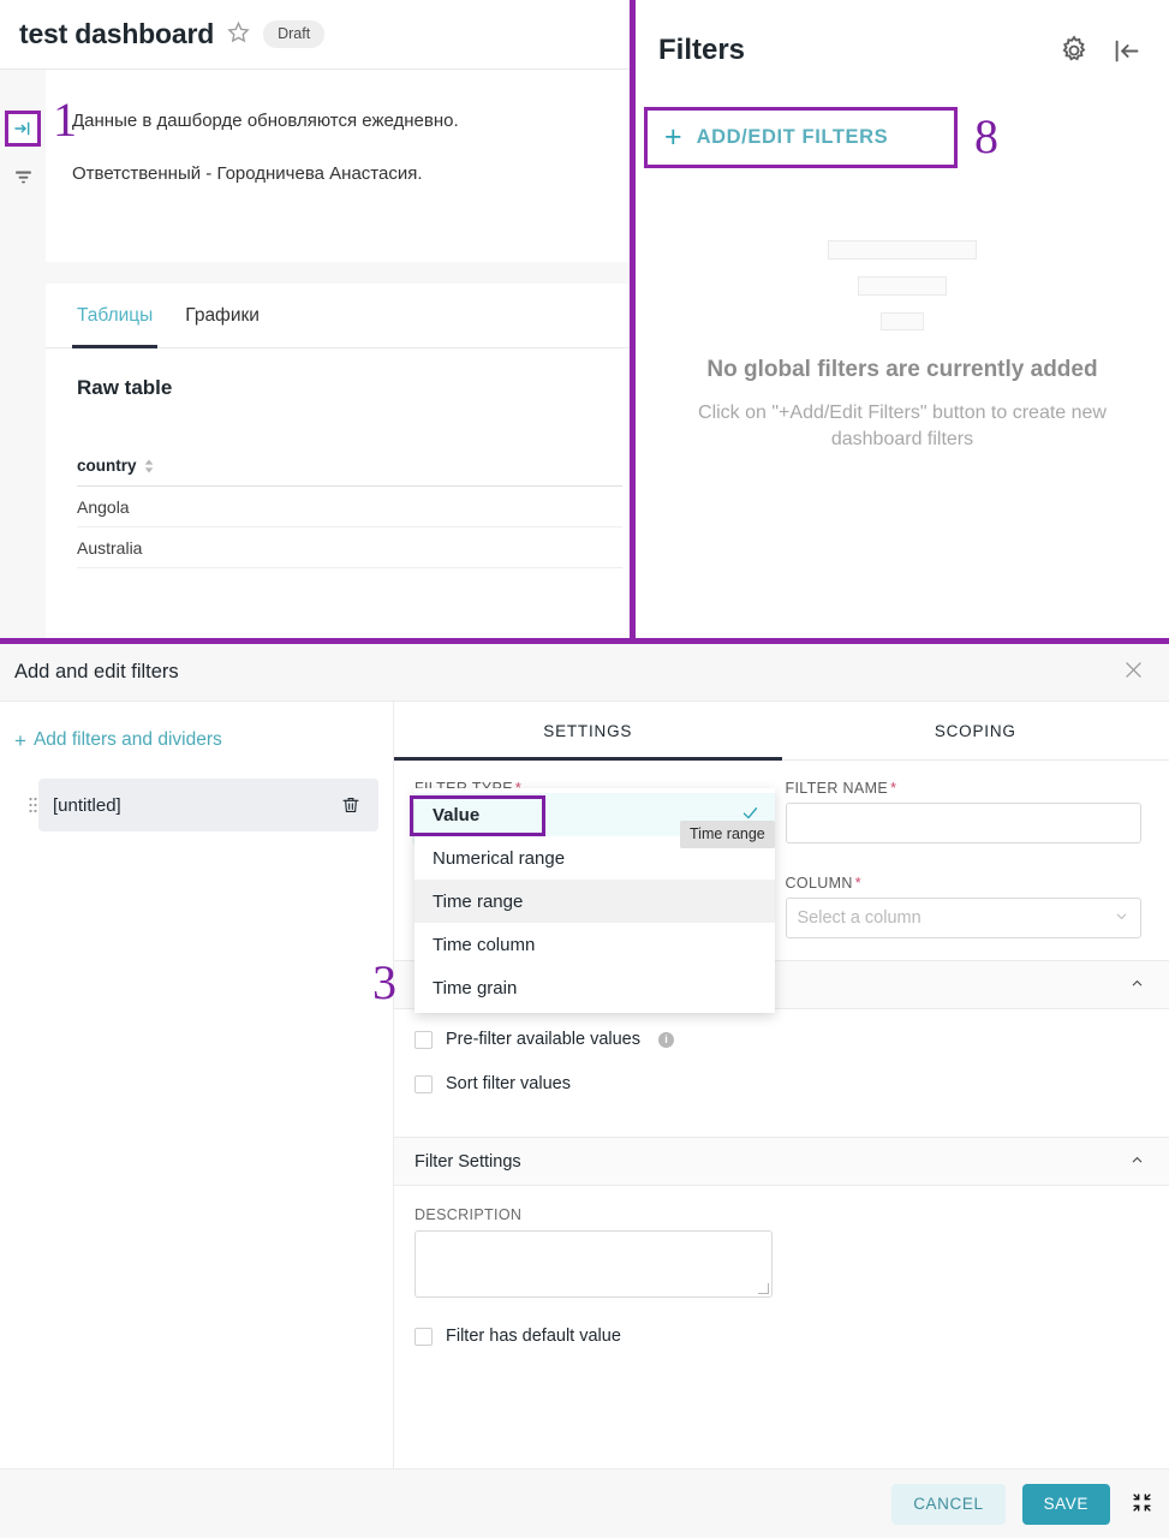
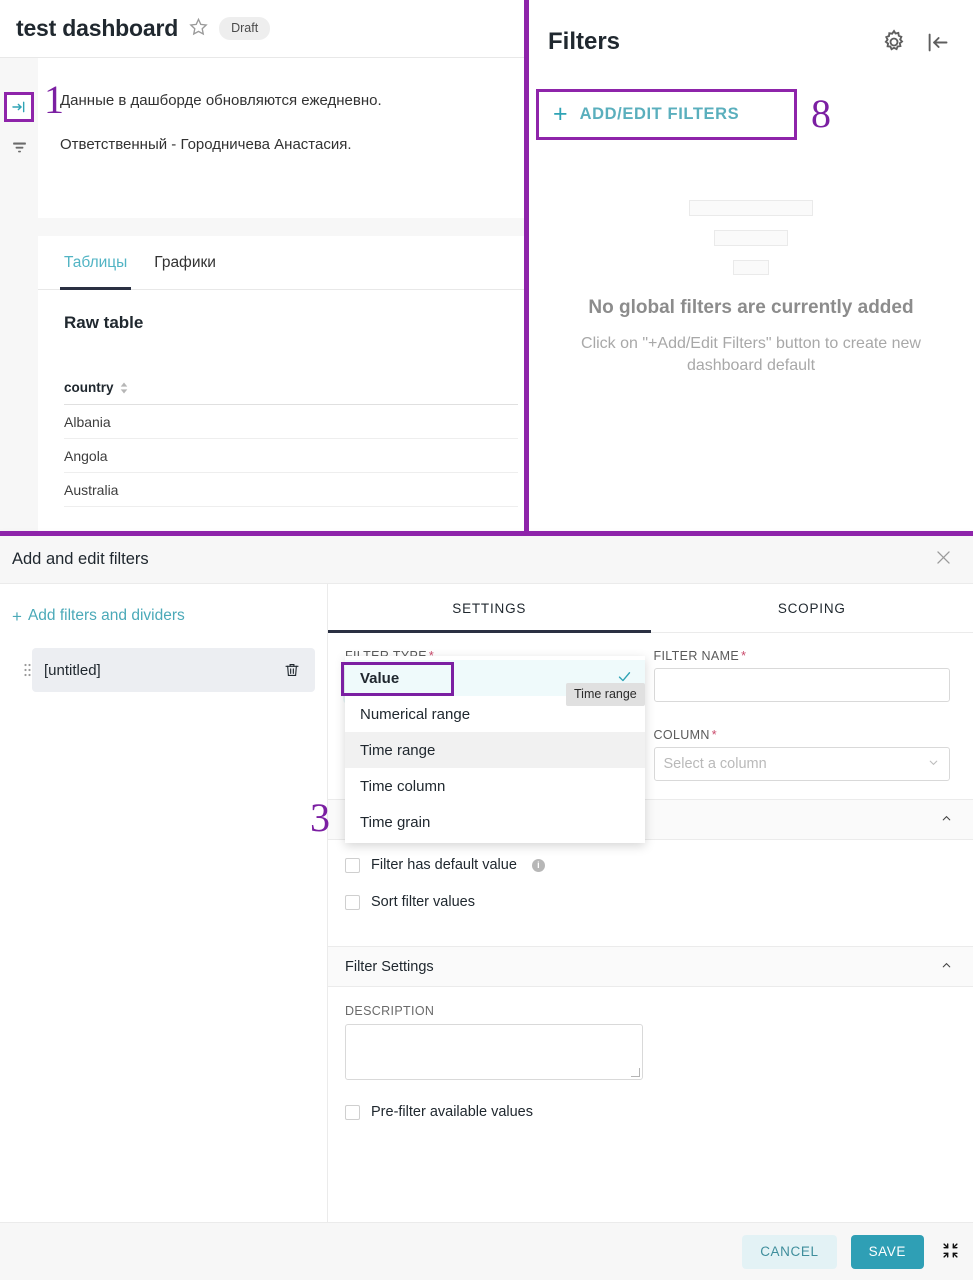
  test dashboard
  Draft
  Данные в дашборде обновляются ежедневно.
  Ответственный - Городничева Анастасия.
  Таблицы
  Графики
  Raw table
  country
+ Albania
  Angola
  Australia
  Filters
  No global filters are currently added
- Click on "+Add/Edit Filters" button to create new dashboard filters
+ Click on "+Add/Edit Filters" button to create new dashboard default
  +
  ADD/EDIT FILTERS
  1
  8
  3
  Add and edit filters
  +
  Add filters and dividers
  [untitled]
  SETTINGS
  SCOPING
  FILTER NAME *
  COLUMN *
  Select a column
- Pre-filter available values
+ Filter has default value
  i
  Sort filter values
  Filter Settings
  DESCRIPTION
- Filter has default value
+ Pre-filter available values
  Value
  Numerical range
  Time range
  Time column
  Time grain
  Time range
  CANCEL
  SAVE
